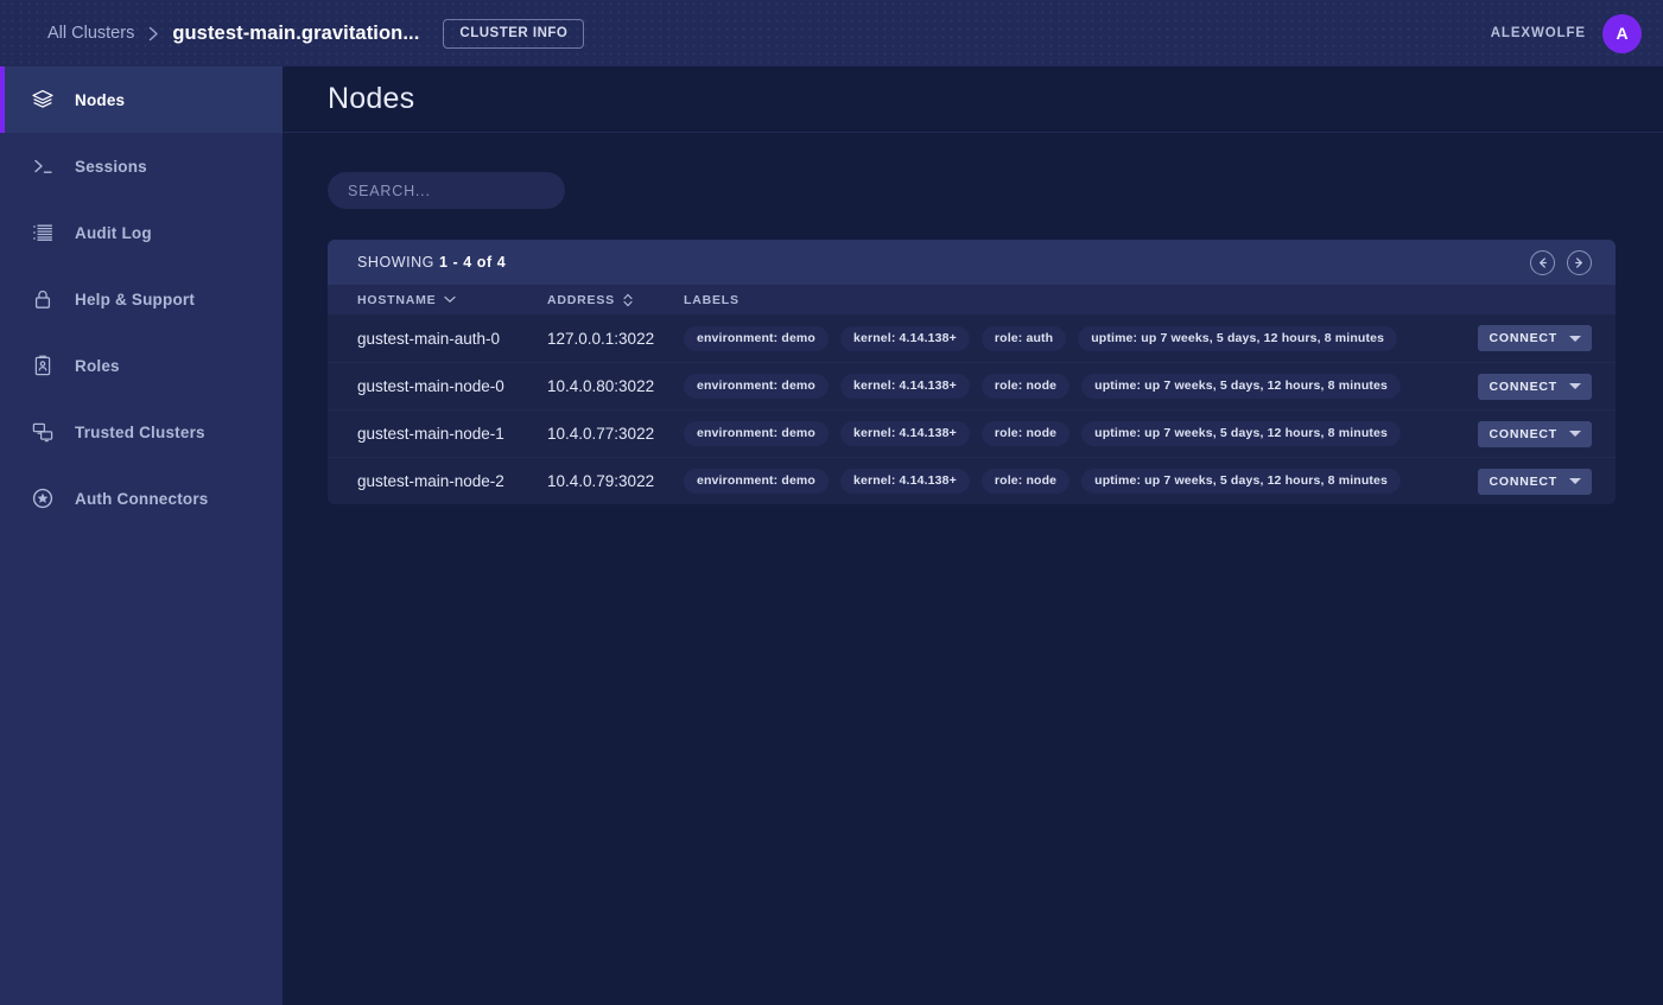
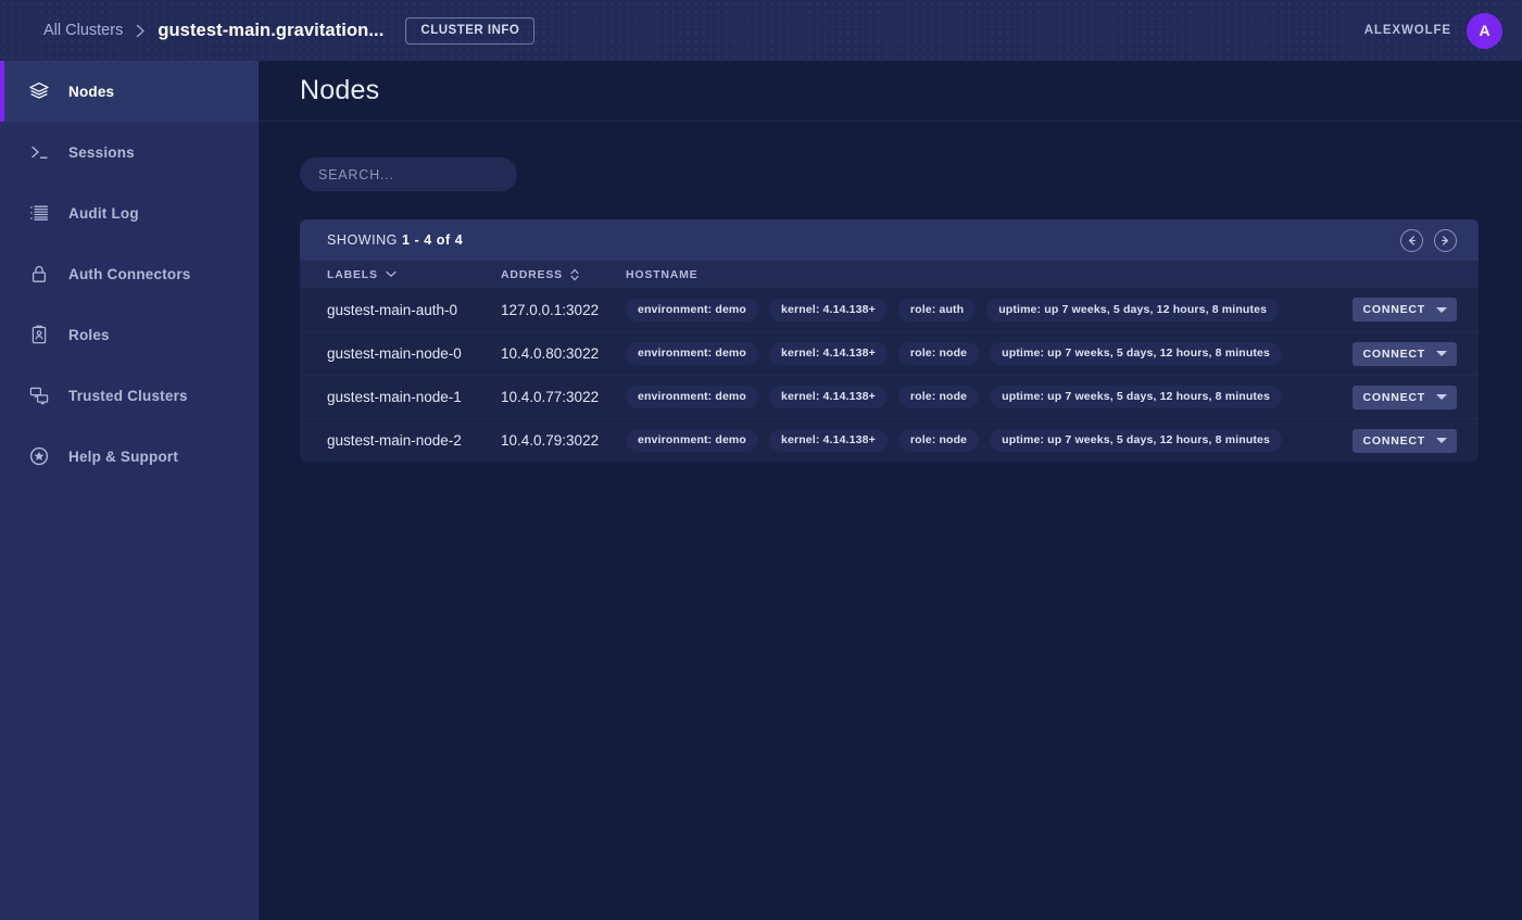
  All Clusters
  gustest-main.gravitation...
  CLUSTER INFO
  ALEXWOLFE
  A
  Nodes
  Sessions
  Audit Log
- Help & Support
+ Auth Connectors
  Roles
  Trusted Clusters
- Auth Connectors
+ Help & Support
  Nodes
  SEARCH...
  SHOWING 1 - 4 of 4
- HOSTNAME
+ LABELS
  ADDRESS
- LABELS
+ HOSTNAME
  gustest-main-auth-0
  127.0.0.1:3022
  environment: demo
  kernel: 4.14.138+
  role: auth
  uptime: up 7 weeks, 5 days, 12 hours, 8 minutes
  CONNECT
  gustest-main-node-0
  10.4.0.80:3022
  environment: demo
  kernel: 4.14.138+
  role: node
  uptime: up 7 weeks, 5 days, 12 hours, 8 minutes
  CONNECT
  gustest-main-node-1
  10.4.0.77:3022
  environment: demo
  kernel: 4.14.138+
  role: node
  uptime: up 7 weeks, 5 days, 12 hours, 8 minutes
  CONNECT
  gustest-main-node-2
  10.4.0.79:3022
  environment: demo
  kernel: 4.14.138+
  role: node
  uptime: up 7 weeks, 5 days, 12 hours, 8 minutes
  CONNECT
